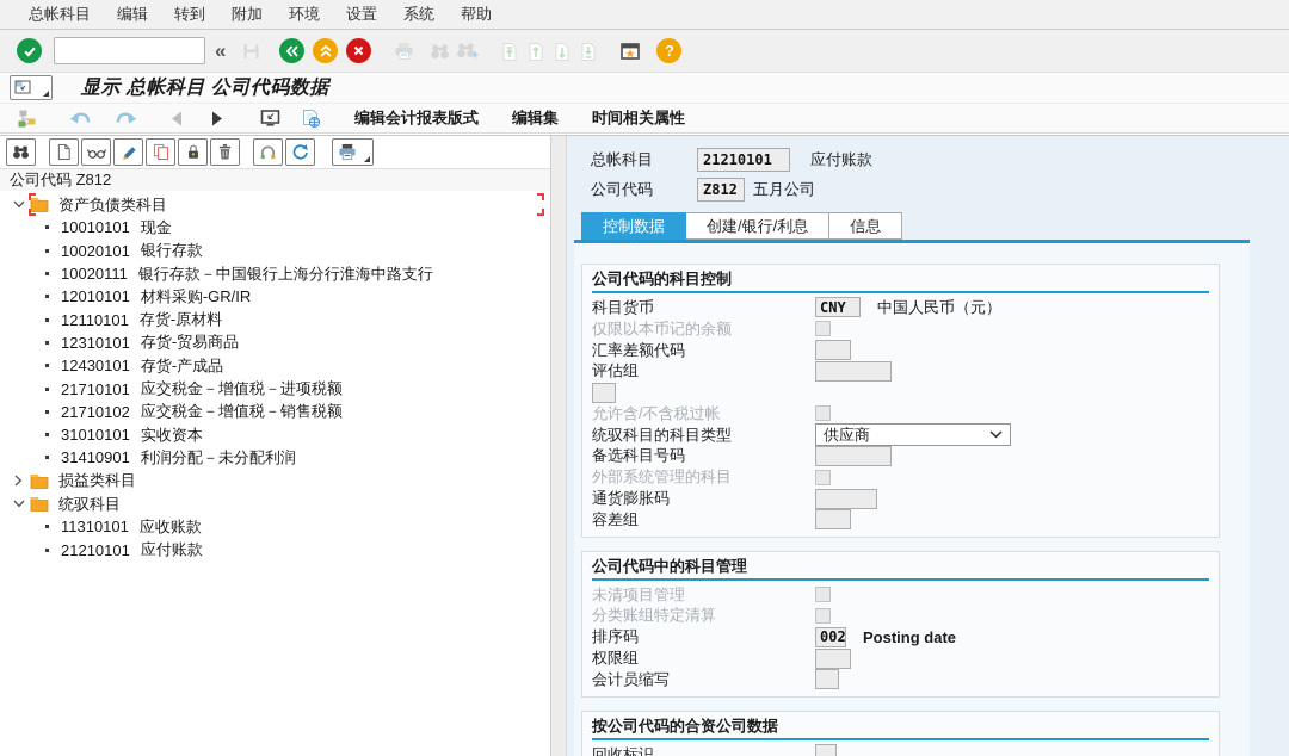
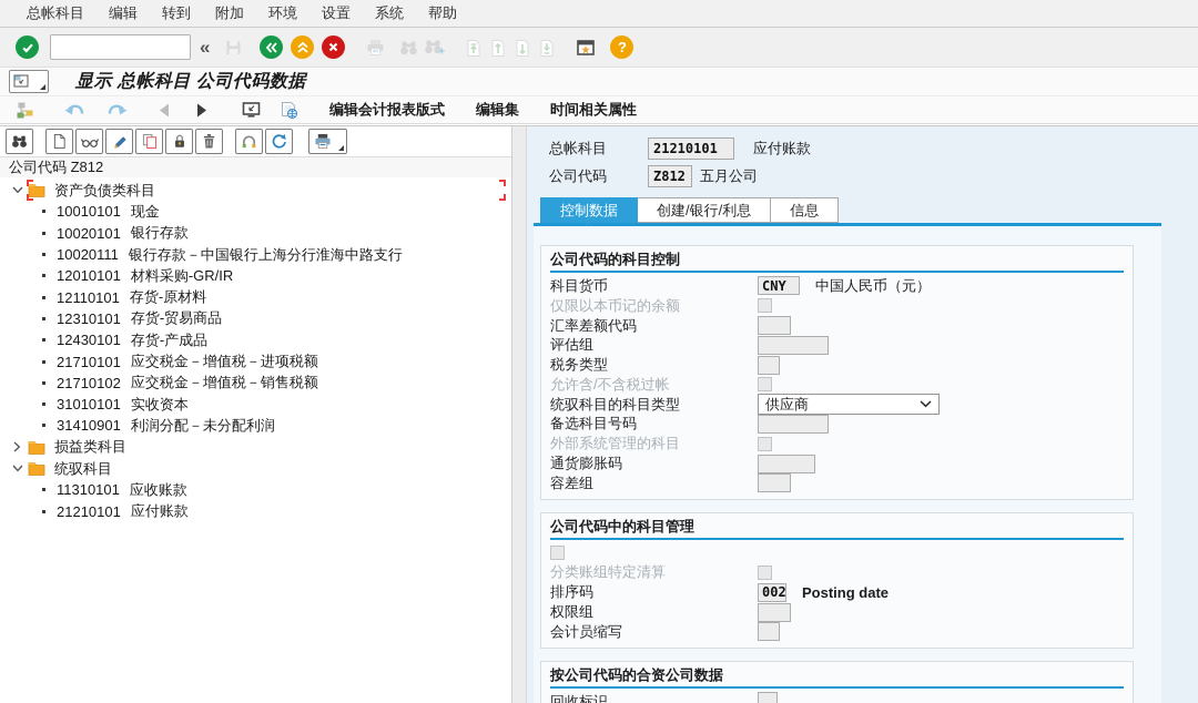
  总帐科目
  编辑
  转到
  附加
  环境
  设置
  系统
  帮助
  «
  ?
  显示 总帐科目 公司代码数据
  编辑会计报表版式
  编辑集
  时间相关属性
  公司代码 Z812
  资产负债类科目
  10010101
  现金
  10020101
  银行存款
  10020111
  银行存款－中国银行上海分行淮海中路支行
  12010101
  材料采购-GR/IR
  12110101
  存货-原材料
  12310101
  存货-贸易商品
  12430101
  存货-产成品
  21710101
  应交税金－增值税－进项税额
  21710102
  应交税金－增值税－销售税额
  31010101
  实收资本
  31410901
  利润分配－未分配利润
  损益类科目
  统驭科目
  11310101
  应收账款
  21210101
  应付账款
  总帐科目
  21210101
  应付账款
  公司代码
  Z812
  五月公司
  控制数据
  创建/银行/利息
  信息
  公司代码的科目控制
  科目货币
  CNY
  中国人民币（元）
  仅限以本币记的余额
  汇率差额代码
  评估组
+ 税务类型
  允许含/不含税过帐
  统驭科目的科目类型
  供应商
  备选科目号码
  外部系统管理的科目
  通货膨胀码
  容差组
  公司代码中的科目管理
- 未清项目管理
  分类账组特定清算
  排序码
  002
  Posting date
  权限组
  会计员缩写
  按公司代码的合资公司数据
  回收标识
